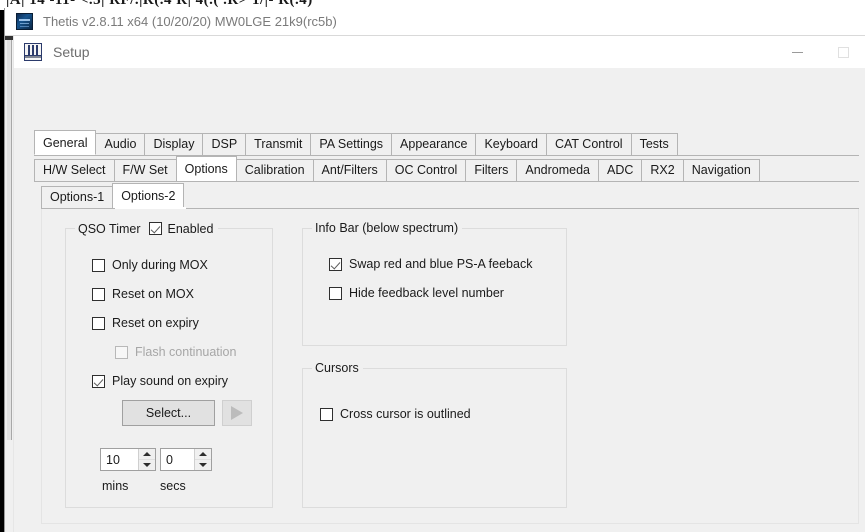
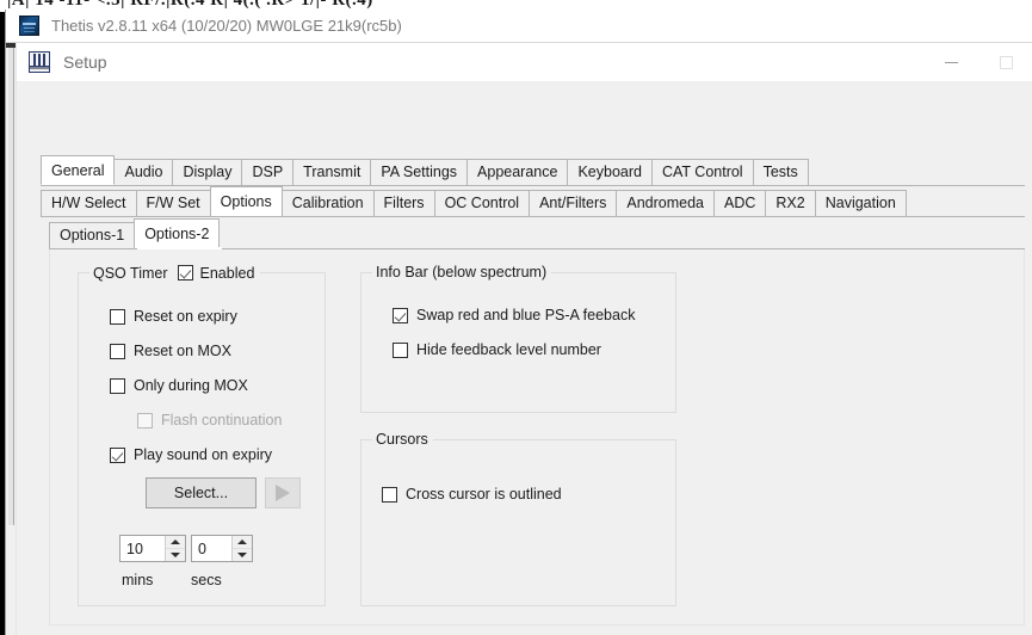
  |A| 14 -11- <.3| RF/.|R(.4 R| 4(.( .R> 1/|- R(.4)
  Thetis v2.8.11 x64 (10/20/20) MW0LGE 21k9(rc5b)
  Setup
  General
  Audio
  Display
  DSP
  Transmit
  PA Settings
  Appearance
  Keyboard
  CAT Control
  Tests
  H/W Select
  F/W Set
  Options
  Calibration
- Ant/Filters
+ Filters
  OC Control
- Filters
+ Ant/Filters
  Andromeda
  ADC
  RX2
  Navigation
  Options-1
  Options-2
  QSO Timer
  Enabled
- Only during MOX
+ Reset on expiry
  Reset on MOX
- Reset on expiry
+ Only during MOX
  Flash continuation
  Play sound on expiry
  Select...
  10
  0
  mins
  secs
  Info Bar (below spectrum)
  Swap red and blue PS-A feeback
  Hide feedback level number
  Cursors
  Cross cursor is outlined
